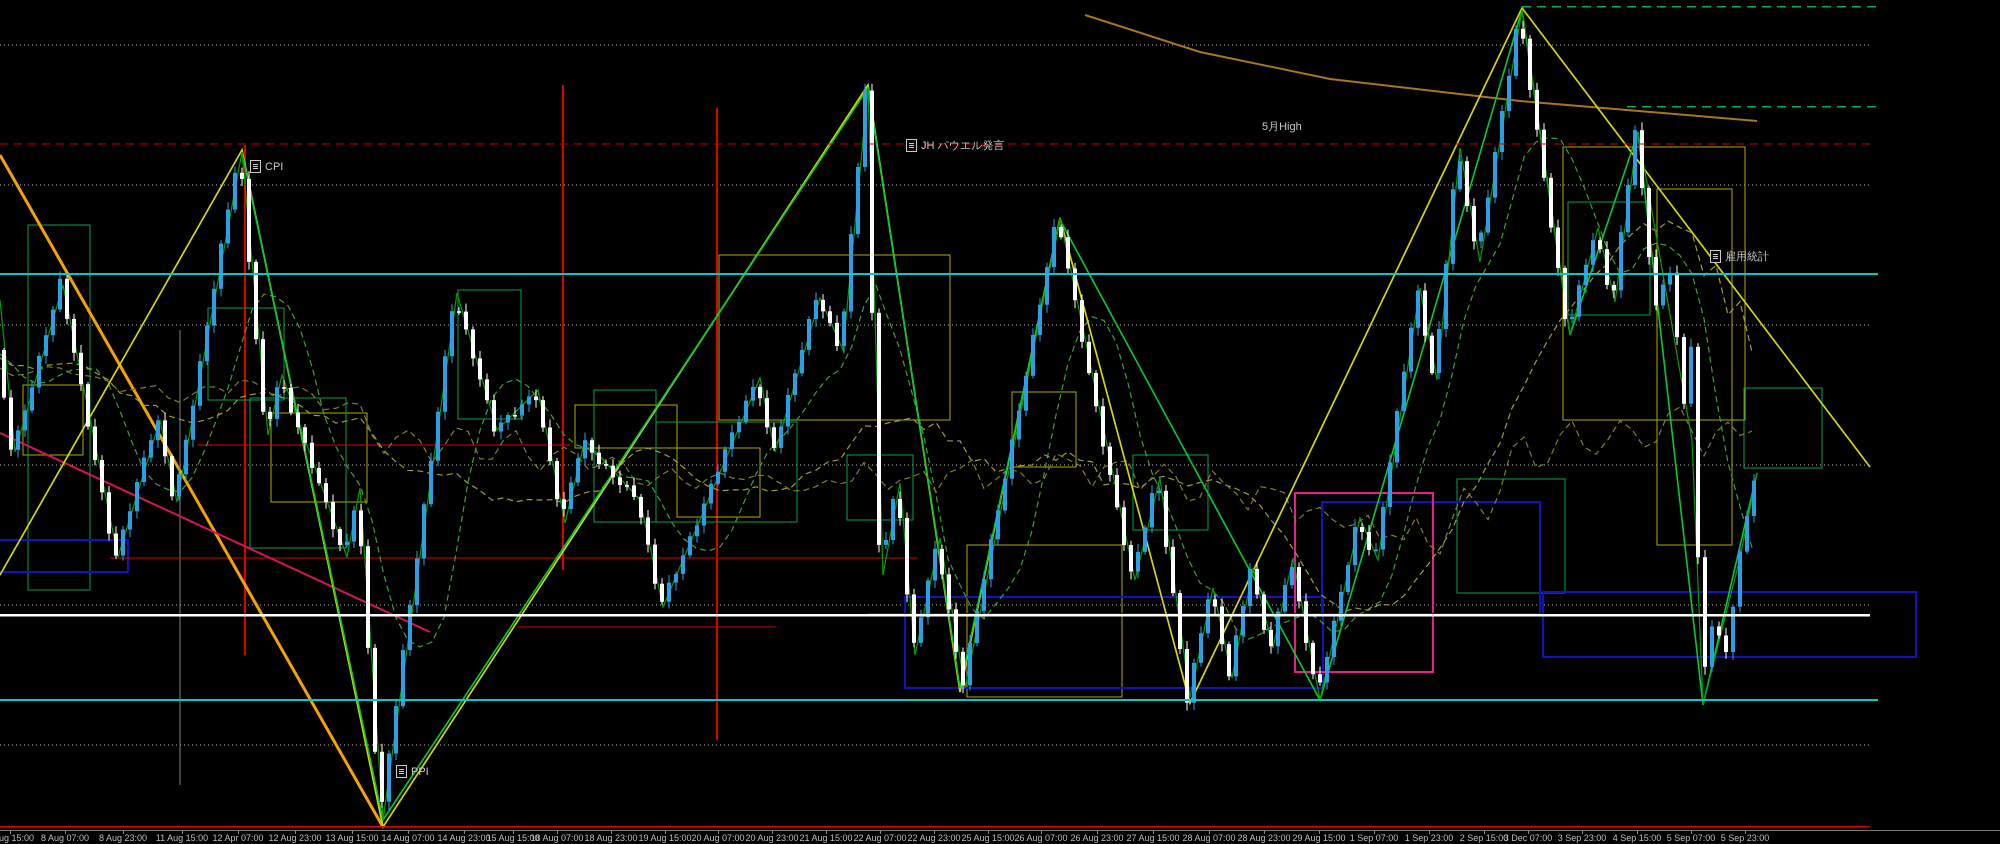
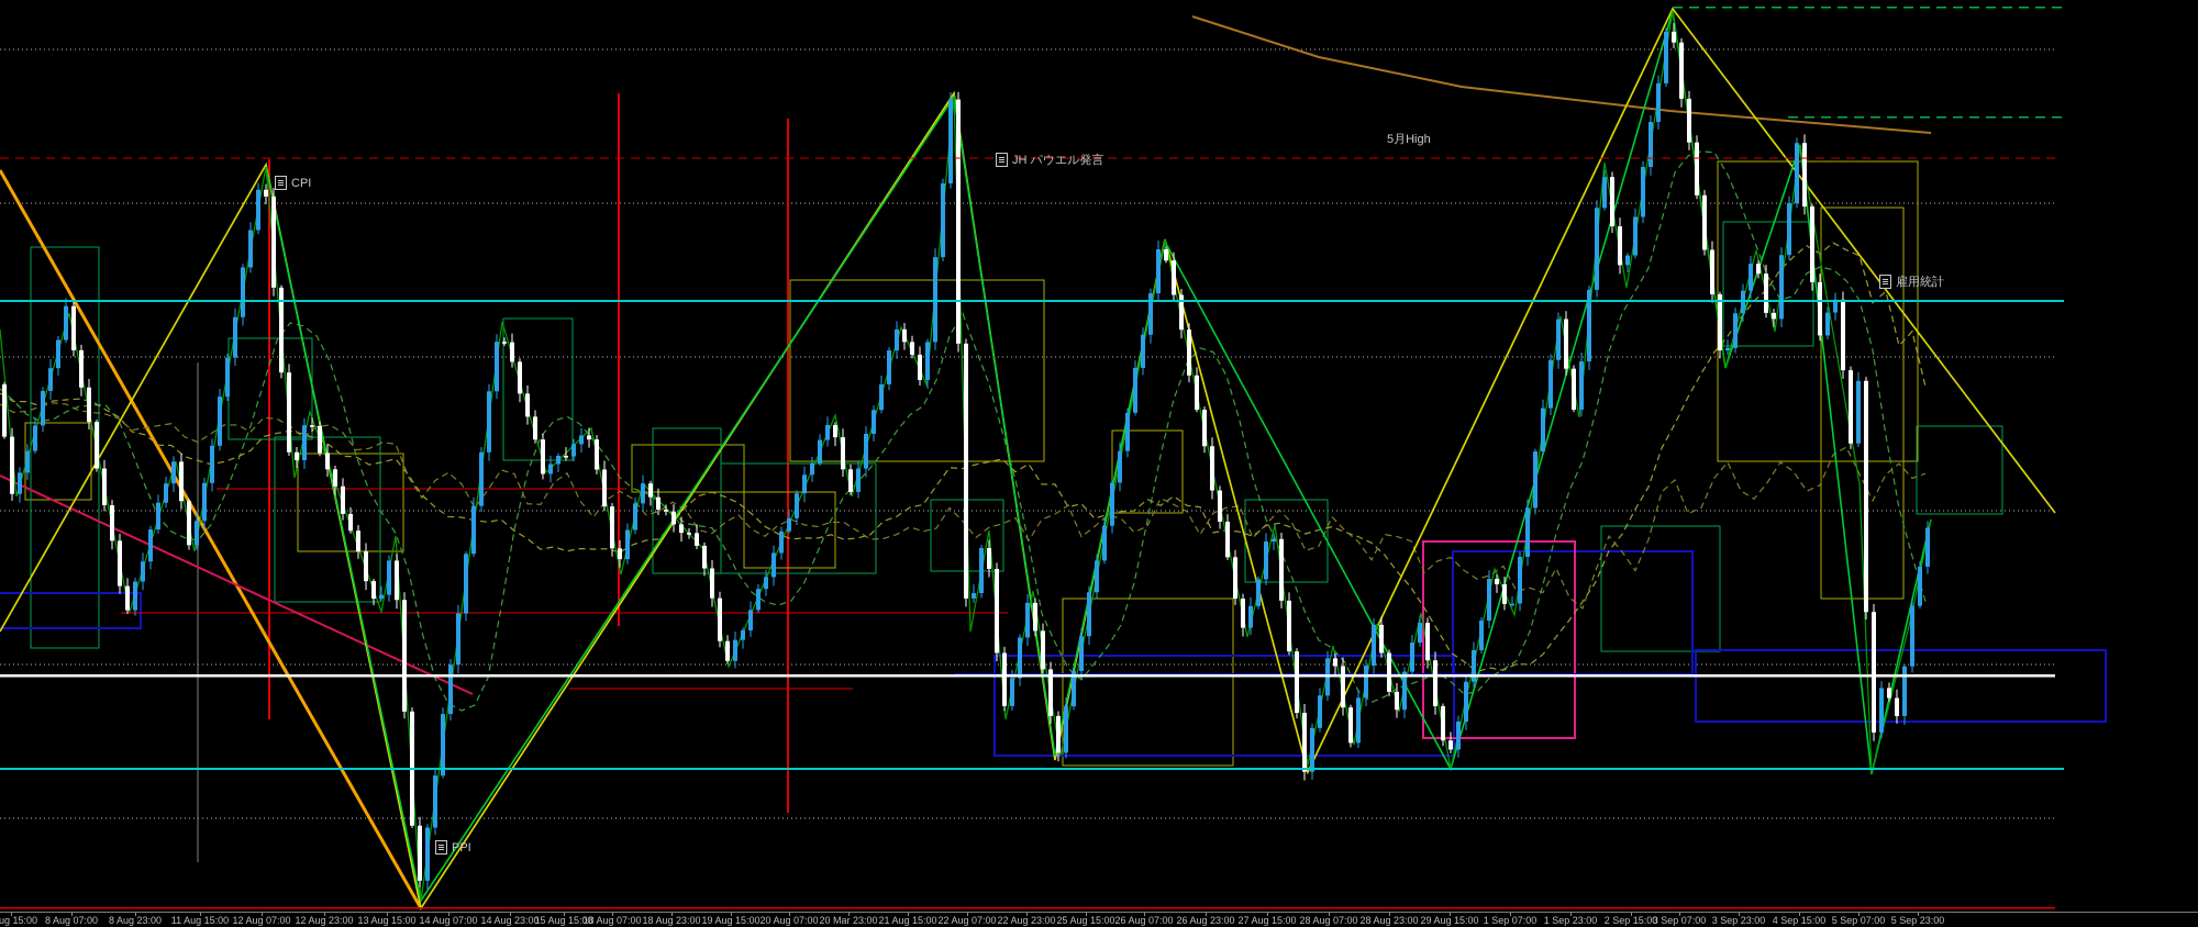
  CPI
  PPI
  JH パウエル発言
  5月High
  雇用統計
  ug 15:00
  8 Aug 07:00
  8 Aug 23:00
  11 Aug 15:00
- 12 Apr 07:00
+ 12 Aug 07:00
  12 Aug 23:00
  13 Aug 15:00
  14 Aug 07:00
  14 Aug 23:00
  15 Aug 15:00
  18 Aug 07:00
  18 Aug 23:00
  19 Aug 15:00
  20 Aug 07:00
- 20 Aug 23:00
+ 20 Mar 23:00
  21 Aug 15:00
  22 Aug 07:00
  22 Aug 23:00
  25 Aug 15:00
  26 Aug 07:00
  26 Aug 23:00
  27 Aug 15:00
  28 Aug 07:00
  28 Aug 23:00
  29 Aug 15:00
  1 Sep 07:00
  1 Sep 23:00
  2 Sep 15:00
- 3 Dec 07:00
+ 3 Sep 07:00
  3 Sep 23:00
  4 Sep 15:00
  5 Sep 07:00
  5 Sep 23:00
